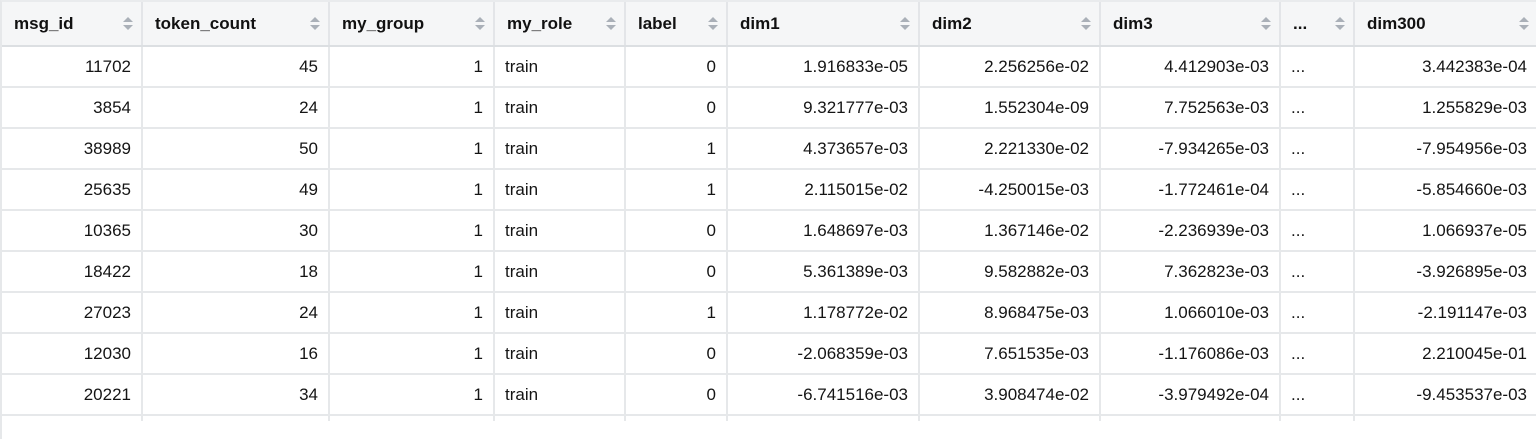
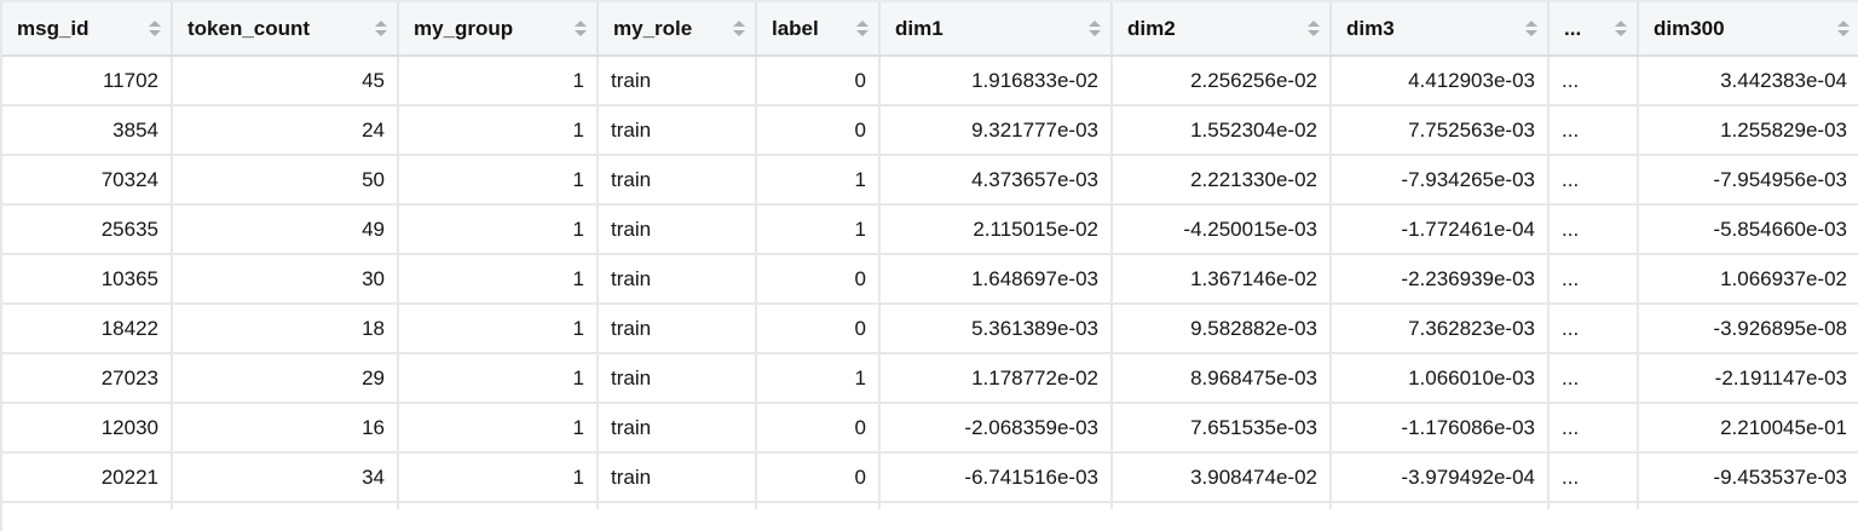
  msg_id	token_count	my_group	my_role	label	dim1	dim2	dim3	...	dim300
- 11702	45	1	train	0	1.916833e-05	2.256256e-02	4.412903e-03	...	3.442383e-04
+ 11702	45	1	train	0	1.916833e-02	2.256256e-02	4.412903e-03	...	3.442383e-04
- 3854	24	1	train	0	9.321777e-03	1.552304e-09	7.752563e-03	...	1.255829e-03
+ 3854	24	1	train	0	9.321777e-03	1.552304e-02	7.752563e-03	...	1.255829e-03
- 38989	50	1	train	1	4.373657e-03	2.221330e-02	-7.934265e-03	...	-7.954956e-03
+ 70324	50	1	train	1	4.373657e-03	2.221330e-02	-7.934265e-03	...	-7.954956e-03
  25635	49	1	train	1	2.115015e-02	-4.250015e-03	-1.772461e-04	...	-5.854660e-03
- 10365	30	1	train	0	1.648697e-03	1.367146e-02	-2.236939e-03	...	1.066937e-05
+ 10365	30	1	train	0	1.648697e-03	1.367146e-02	-2.236939e-03	...	1.066937e-02
- 18422	18	1	train	0	5.361389e-03	9.582882e-03	7.362823e-03	...	-3.926895e-03
+ 18422	18	1	train	0	5.361389e-03	9.582882e-03	7.362823e-03	...	-3.926895e-08
- 27023	24	1	train	1	1.178772e-02	8.968475e-03	1.066010e-03	...	-2.191147e-03
+ 27023	29	1	train	1	1.178772e-02	8.968475e-03	1.066010e-03	...	-2.191147e-03
  12030	16	1	train	0	-2.068359e-03	7.651535e-03	-1.176086e-03	...	2.210045e-01
  20221	34	1	train	0	-6.741516e-03	3.908474e-02	-3.979492e-04	...	-9.453537e-03
